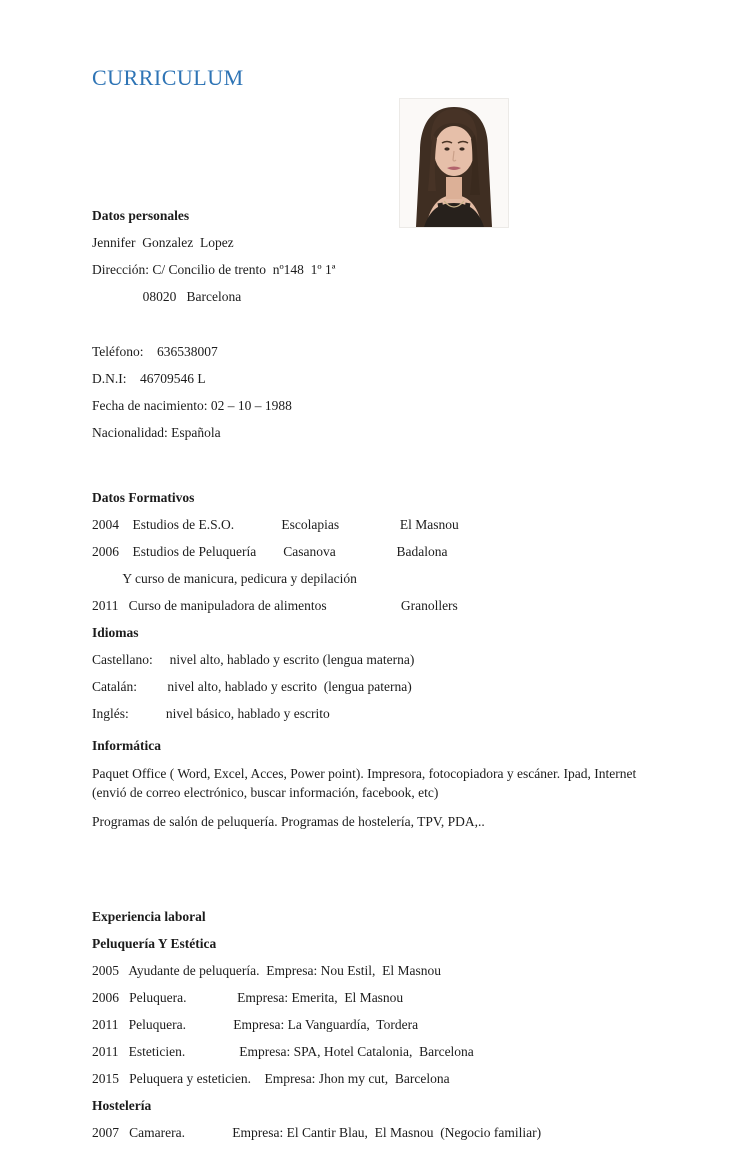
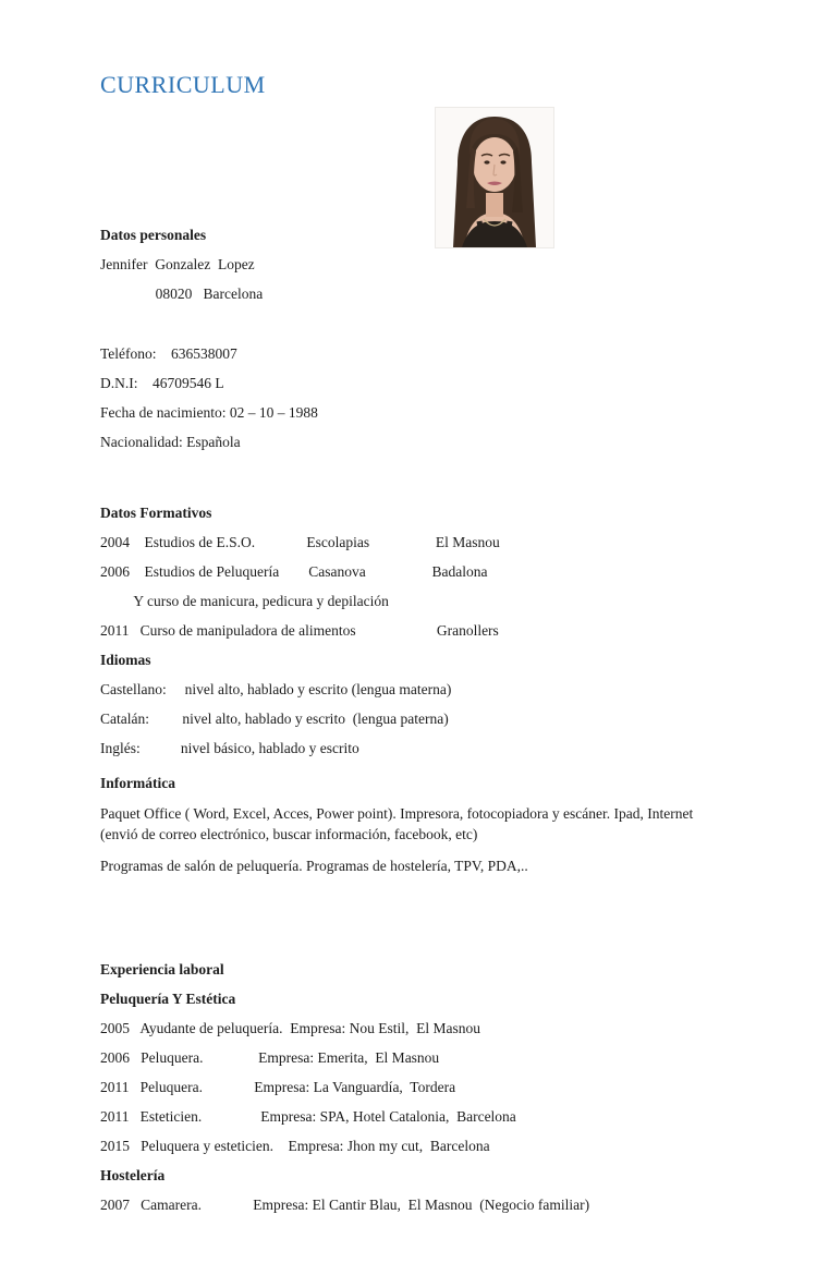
  CURRICULUM
  Datos personales
  Jennifer Gonzalez Lopez
- Dirección: C/ Concilio de trento nº148 1º 1ª
  08020 Barcelona
  Teléfono: 636538007
  D.N.I: 46709546 L
  Fecha de nacimiento: 02 – 10 – 1988
  Nacionalidad: Española
  Datos Formativos
  2004 Estudios de E.S.O. Escolapias El Masnou
  2006 Estudios de Peluquería Casanova Badalona
  Y curso de manicura, pedicura y depilación
  2011 Curso de manipuladora de alimentos Granollers
  Idiomas
  Castellano: nivel alto, hablado y escrito (lengua materna)
  Catalán: nivel alto, hablado y escrito (lengua paterna)
  Inglés: nivel básico, hablado y escrito
  Informática
  Paquet Office ( Word, Excel, Acces, Power point). Impresora, fotocopiadora y escáner. Ipad, Internet
  (envió de correo electrónico, buscar información, facebook, etc)
  Programas de salón de peluquería. Programas de hostelería, TPV, PDA,..
  Experiencia laboral
  Peluquería Y Estética
  2005 Ayudante de peluquería. Empresa: Nou Estil, El Masnou
  2006 Peluquera. Empresa: Emerita, El Masnou
  2011 Peluquera. Empresa: La Vanguardía, Tordera
  2011 Esteticien. Empresa: SPA, Hotel Catalonia, Barcelona
  2015 Peluquera y esteticien. Empresa: Jhon my cut, Barcelona
  Hostelería
  2007 Camarera. Empresa: El Cantir Blau, El Masnou (Negocio familiar)
